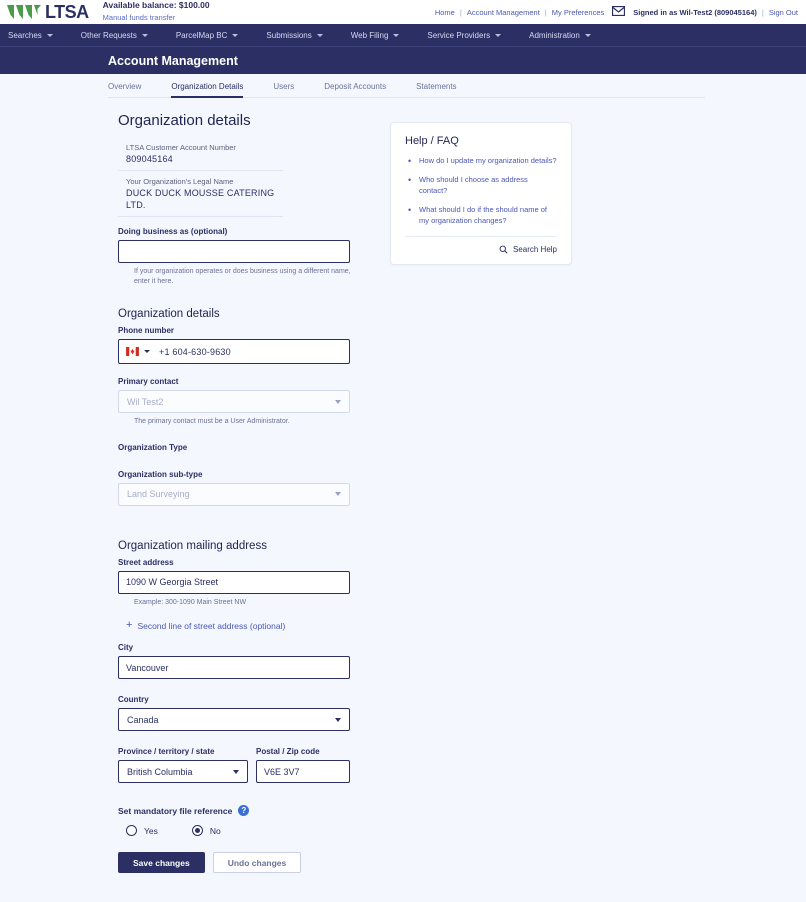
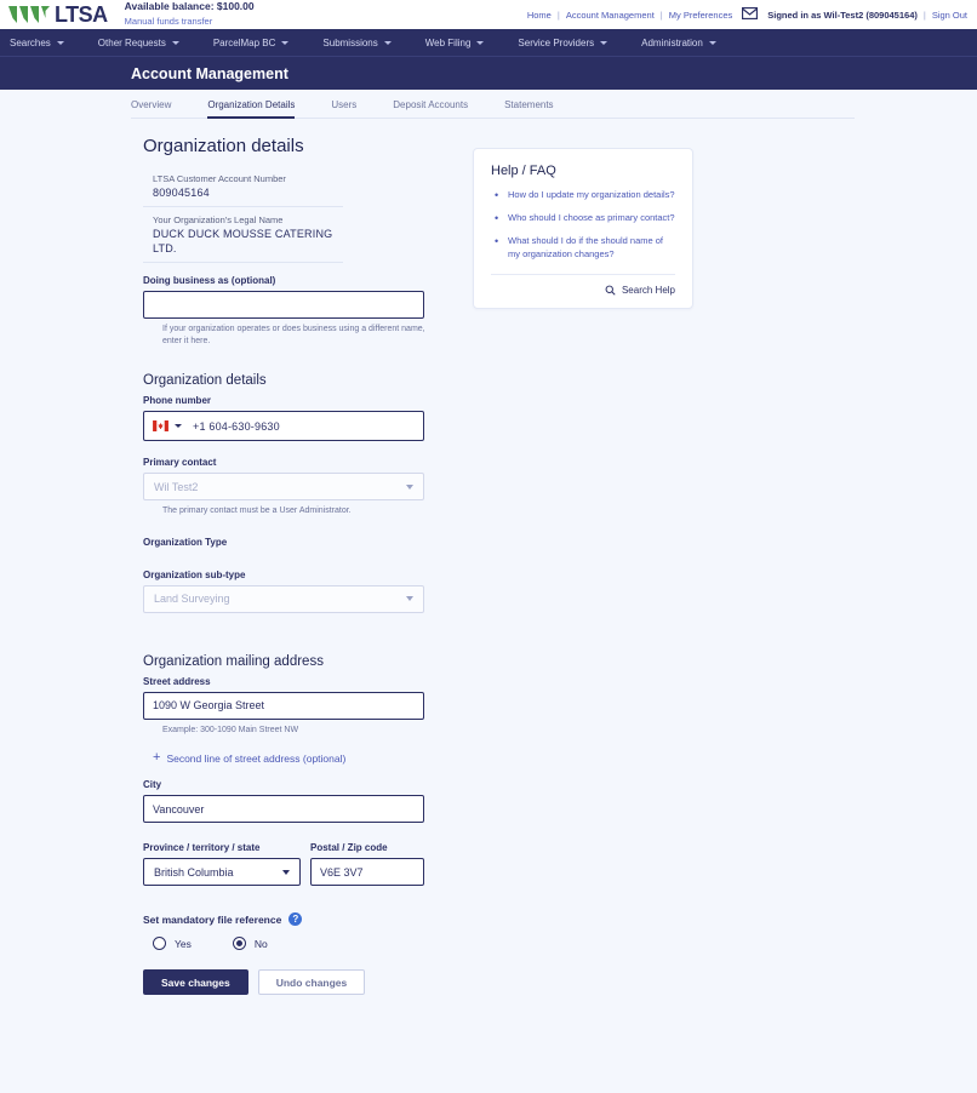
  LTSA
  Available balance: $100.00
  Manual funds transfer
  Home
  |
  Account Management
  |
  My Preferences
  Signed in as Wil-Test2 (809045164)
  |
  Sign Out
  Searches
  Other Requests
  ParcelMap BC
  Submissions
  Web Filing
  Service Providers
  Administration
  Account Management
  Overview
  Organization Details
  Users
  Deposit Accounts
  Statements
  Organization details
  LTSA Customer Account Number
  809045164
  Your Organization's Legal Name
  DUCK DUCK MOUSSE CATERING LTD.
  Doing business as (optional)
  Organization details
  Phone number
  +1 604-630-9630
  Primary contact
  Wil Test2
  Organization Type
  Organization sub-type
  Land Surveying
  Organization mailing address
  Street address
  1090 W Georgia Street
  +
  Second line of street address (optional)
  City
  Vancouver
- Country
- Canada
  Province / territory / state
  British Columbia
  Postal / Zip code
  V6E 3V7
  Set mandatory file reference
  ?
  Yes
  No
  Save changes
  Undo changes
  Help / FAQ
  How do I update my organization details?
- Who should I choose as address contact?
+ Who should I choose as primary contact?
  What should I do if the should name of my organization changes?
  Search Help
